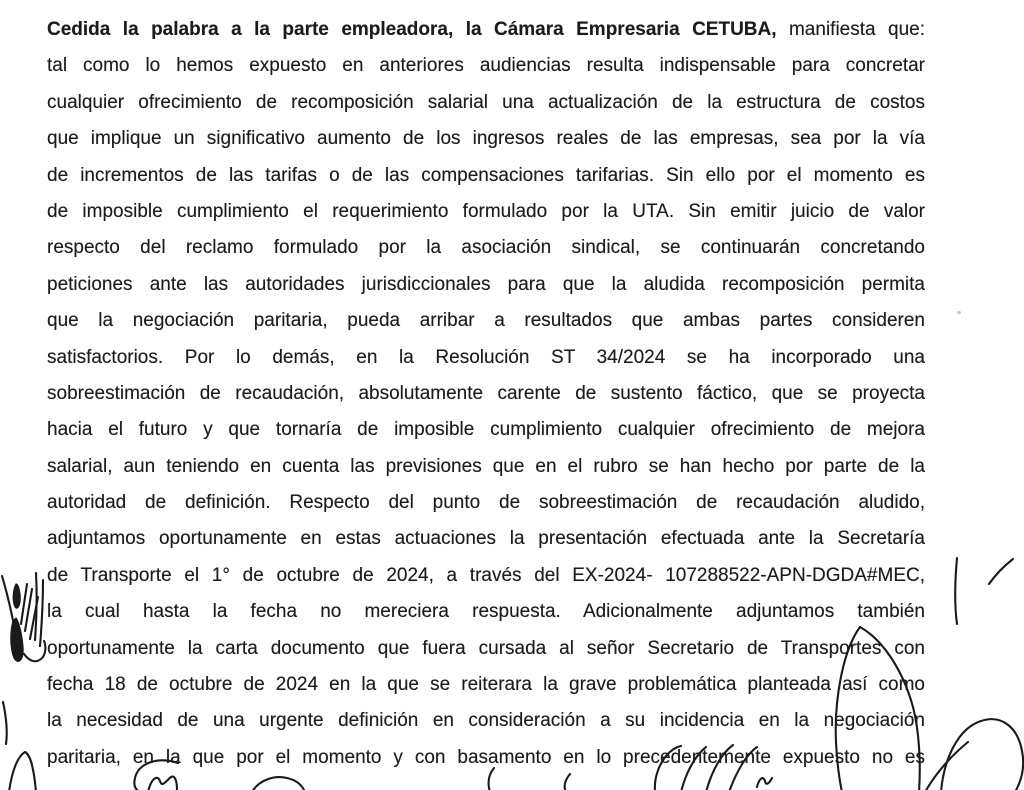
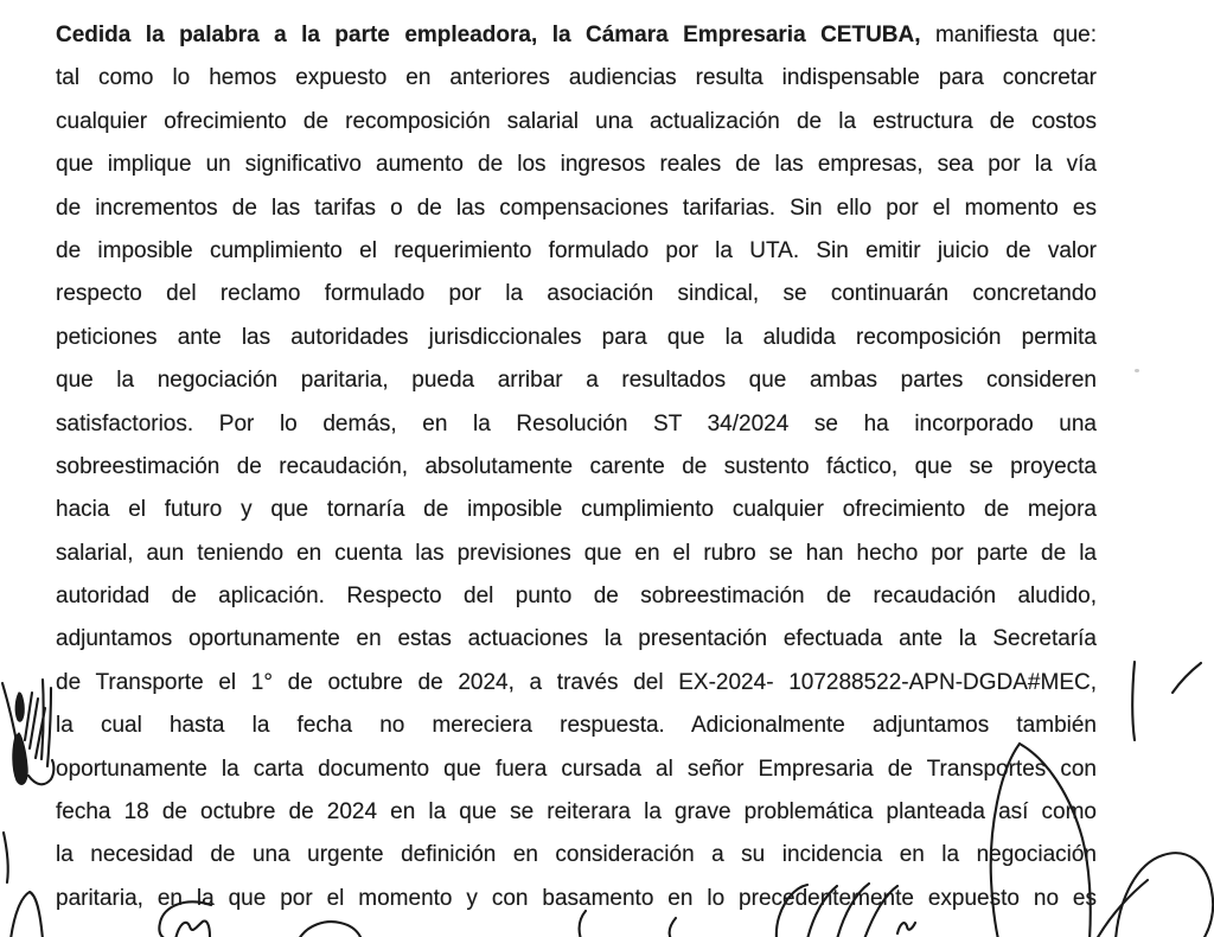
  Cedida la palabra a la parte empleadora, la Cámara Empresaria CETUBA, manifiesta que:
  tal como lo hemos expuesto en anteriores audiencias resulta indispensable para concretar
  cualquier ofrecimiento de recomposición salarial una actualización de la estructura de costos
  que implique un significativo aumento de los ingresos reales de las empresas, sea por la vía
  de incrementos de las tarifas o de las compensaciones tarifarias. Sin ello por el momento es
  de imposible cumplimiento el requerimiento formulado por la UTA. Sin emitir juicio de valor
  respecto del reclamo formulado por la asociación sindical, se continuarán concretando
  peticiones ante las autoridades jurisdiccionales para que la aludida recomposición permita
  que la negociación paritaria, pueda arribar a resultados que ambas partes consideren
  satisfactorios. Por lo demás, en la Resolución ST 34/2024 se ha incorporado una
  sobreestimación de recaudación, absolutamente carente de sustento fáctico, que se proyecta
  hacia el futuro y que tornaría de imposible cumplimiento cualquier ofrecimiento de mejora
  salarial, aun teniendo en cuenta las previsiones que en el rubro se han hecho por parte de la
- autoridad de definición. Respecto del punto de sobreestimación de recaudación aludido,
+ autoridad de aplicación. Respecto del punto de sobreestimación de recaudación aludido,
  adjuntamos oportunamente en estas actuaciones la presentación efectuada ante la Secretaría
  de Transporte el 1° de octubre de 2024, a través del EX-2024- 107288522-APN-DGDA#MEC,
  la cual hasta la fecha no mereciera respuesta. Adicionalmente adjuntamos también
- oportunamente la carta documento que fuera cursada al señor Secretario de Transportes con
+ oportunamente la carta documento que fuera cursada al señor Empresaria de Transportes con
  fecha 18 de octubre de 2024 en la que se reiterara la grave problemática planteada así como
  la necesidad de una urgente definición en consideración a su incidencia en la negociación
  paritaria, en la que por el momento y con basamento en lo precdetemente expuesto no e
